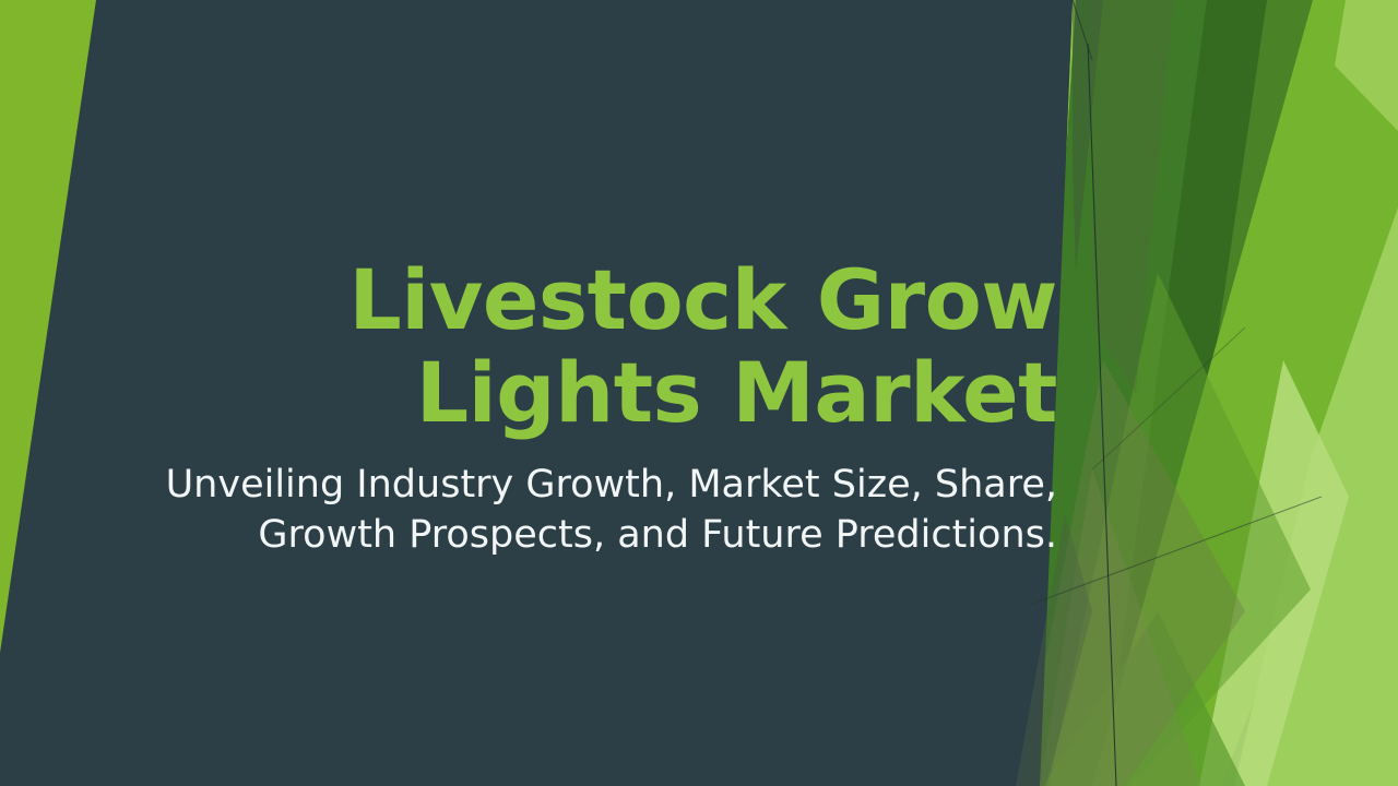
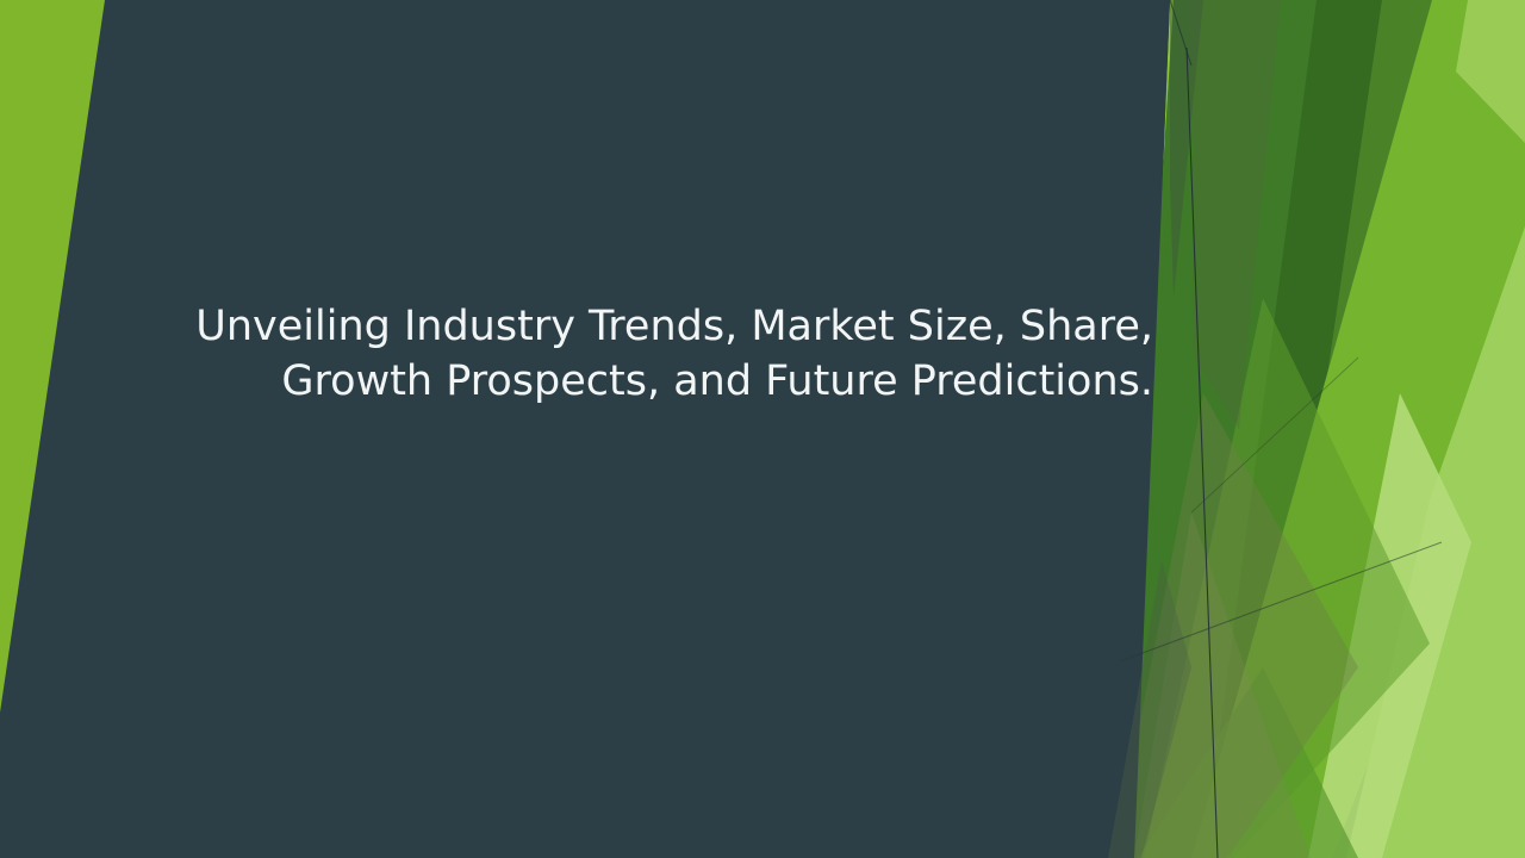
- Livestock Grow Lights Market
- Unveiling Industry Growth, Market Size, Share, Growth Prospects, and Future Predictions.
+ Unveiling Industry Trends, Market Size, Share, Growth Prospects, and Future Predictions.
